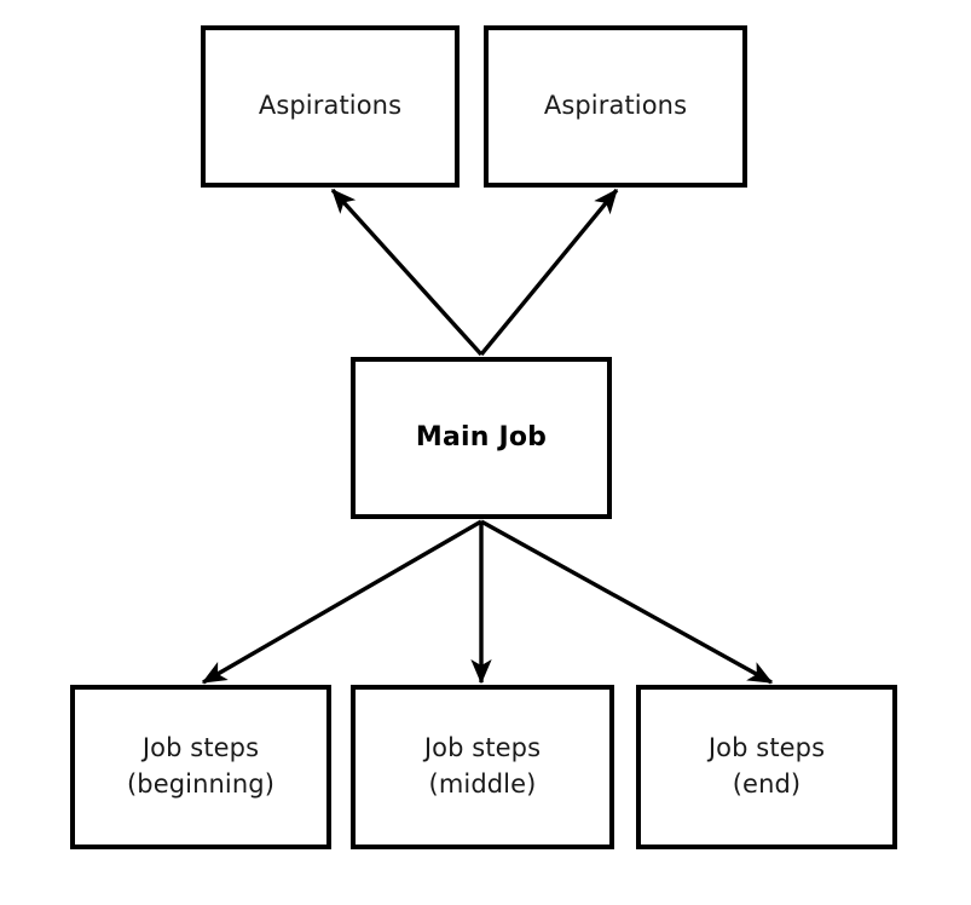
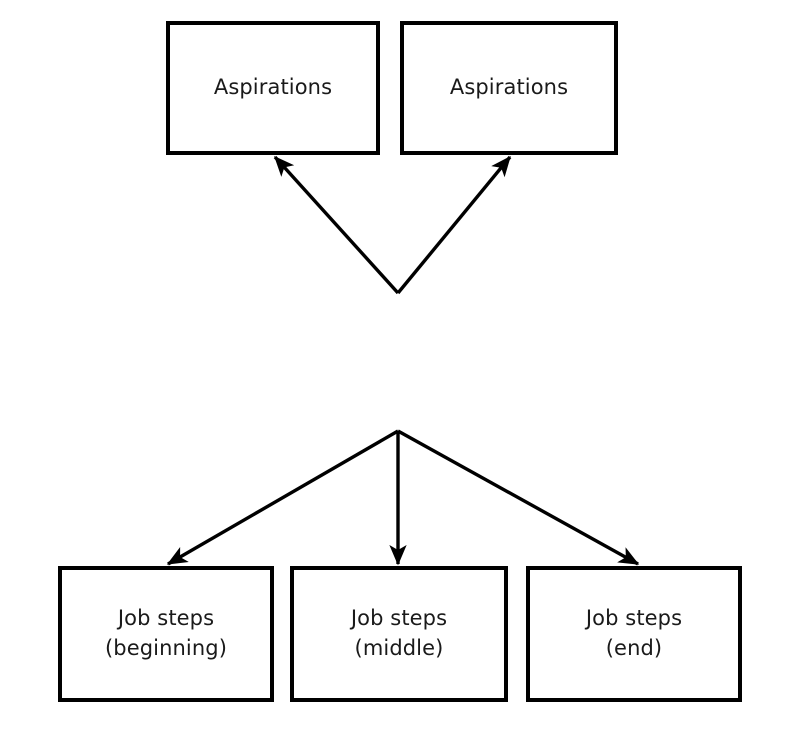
  Aspirations
  Aspirations
- Main Job
  Job steps
  (beginning)
  Job steps
  (middle)
  Job steps
  (end)
